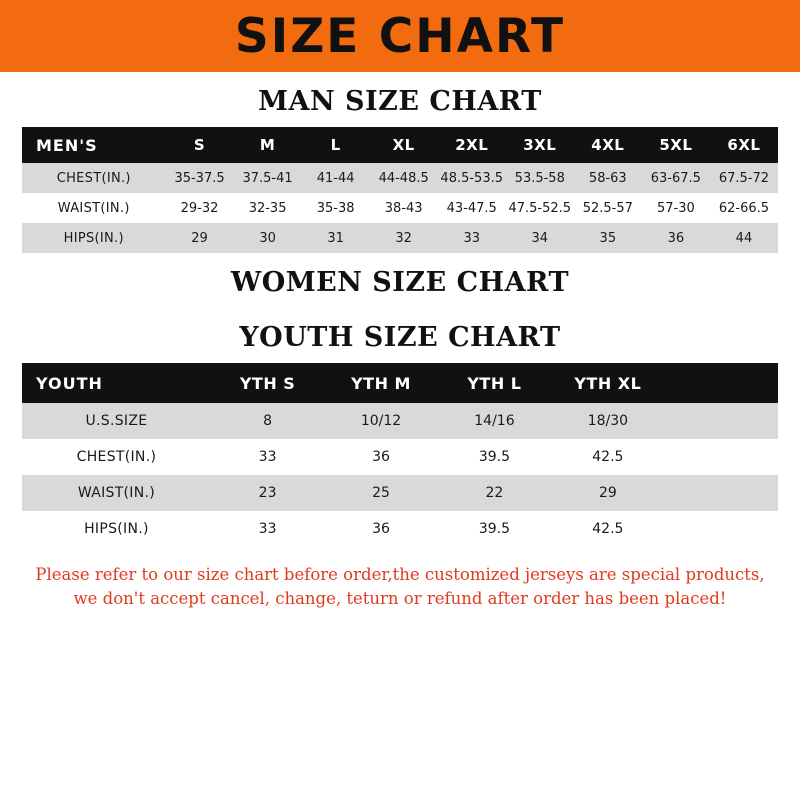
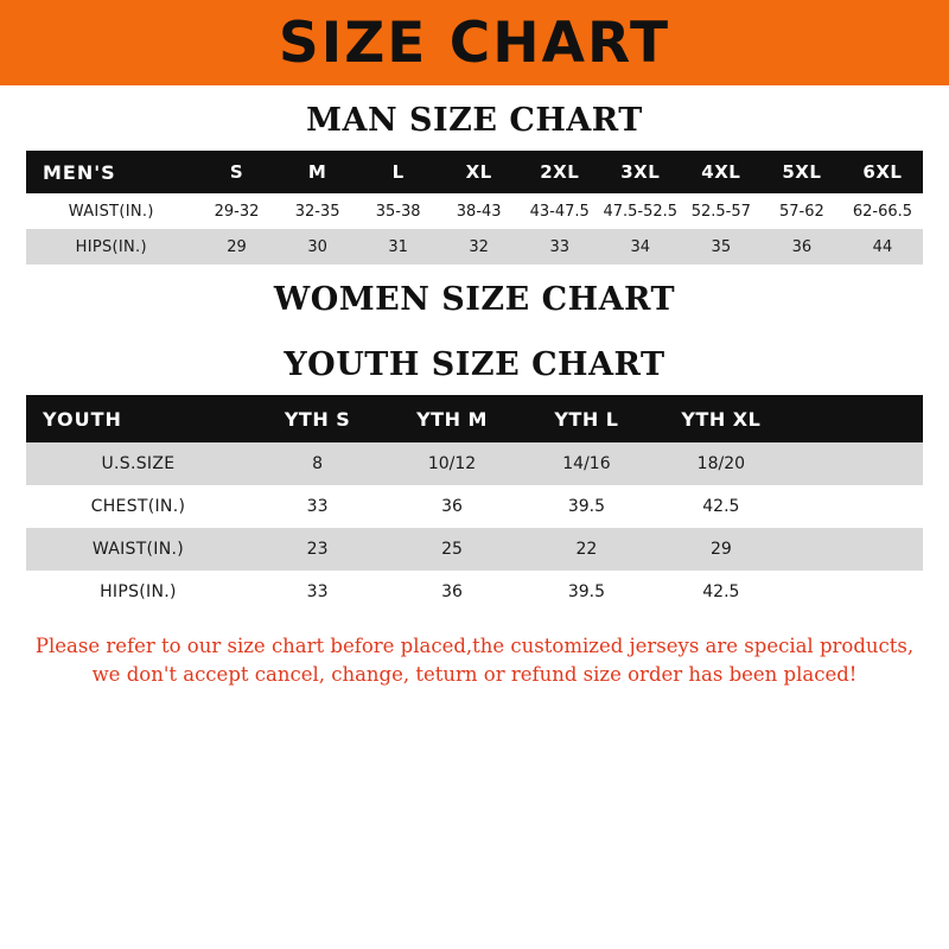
  SIZE CHART
  MAN SIZE CHART
  MEN'S	S	M	L	XL	2XL	3XL	4XL	5XL	6XL
- CHEST(IN.)	35-37.5	37.5-41	41-44	44-48.5	48.5-53.5	53.5-58	58-63	63-67.5	67.5-72
- WAIST(IN.)	29-32	32-35	35-38	38-43	43-47.5	47.5-52.5	52.5-57	57-30	62-66.5
+ WAIST(IN.)	29-32	32-35	35-38	38-43	43-47.5	47.5-52.5	52.5-57	57-62	62-66.5
  HIPS(IN.)	29	30	31	32	33	34	35	36	44
  WOMEN SIZE CHART
  YOUTH SIZE CHART
  YOUTH	YTH S	YTH M	YTH L	YTH XL
- U.S.SIZE	8	10/12	14/16	18/30
+ U.S.SIZE	8	10/12	14/16	18/20
  CHEST(IN.)	33	36	39.5	42.5
  WAIST(IN.)	23	25	22	29
  HIPS(IN.)	33	36	39.5	42.5
- Please refer to our size chart before order,the customized jerseys are special products,
+ Please refer to our size chart before placed,the customized jerseys are special products,
- we don't accept cancel, change, teturn or refund after order has been placed!
+ we don't accept cancel, change, teturn or refund size order has been placed!
